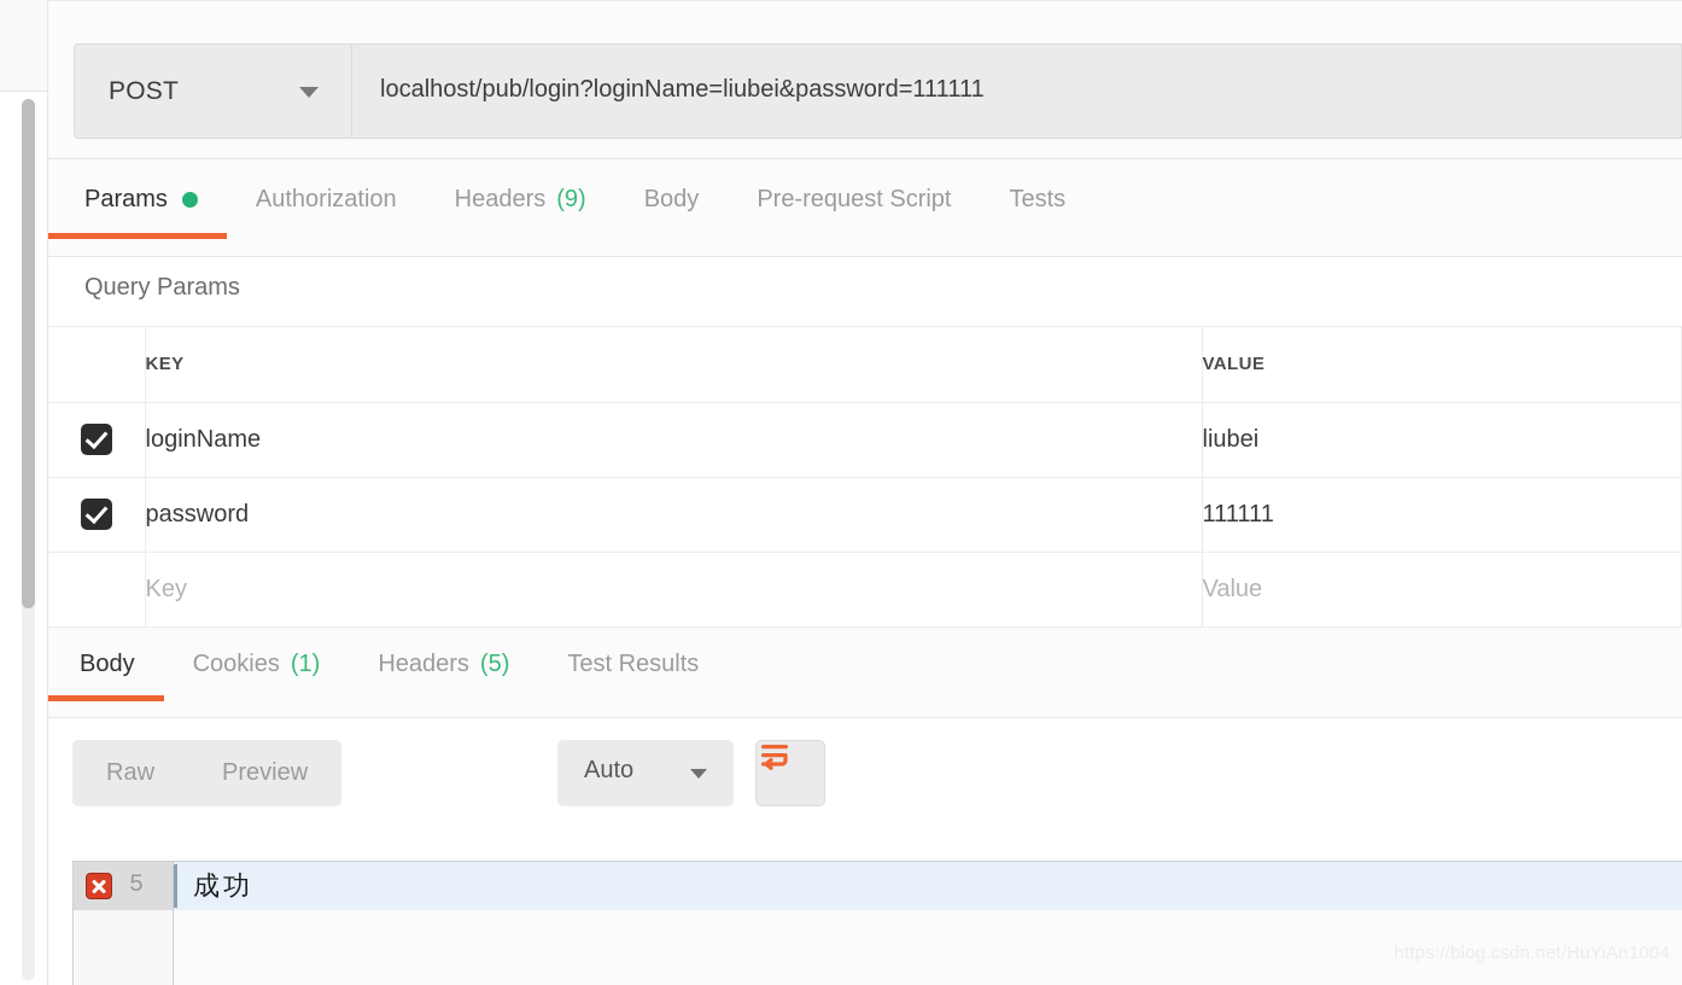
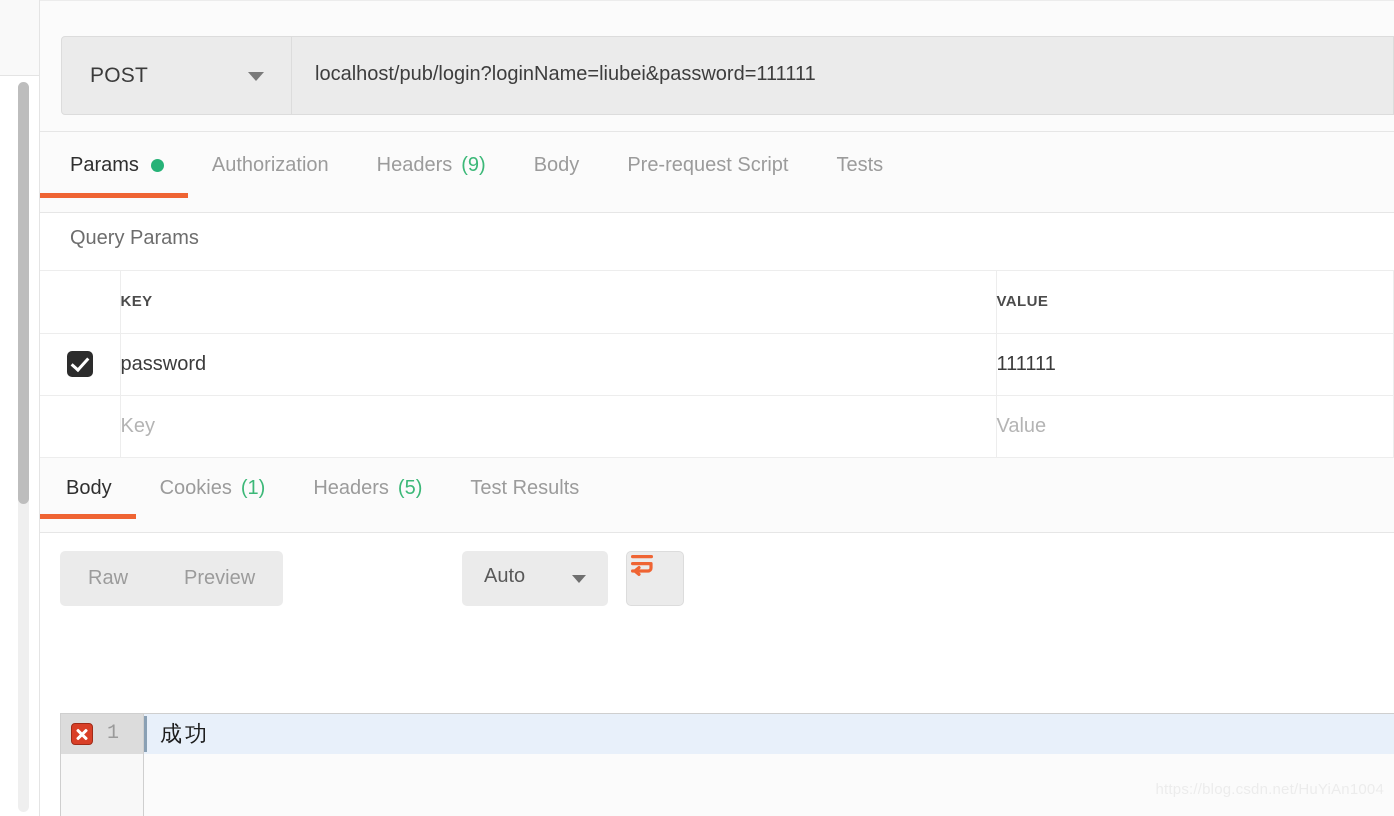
  POST
  localhost/pub/login?loginName=liubei&password=111111
  Params
  Authorization
  Headers
  (9)
  Body
  Pre-request Script
  Tests
  Query Params
  	KEY	VALUE
- 	loginName	liubei
  	password	111111
  	Key	Value
  Body
  Cookies
  (1)
  Headers
  (5)
  Test Results
  Raw
  Preview
  Auto
- 5
+ 1
  成功
